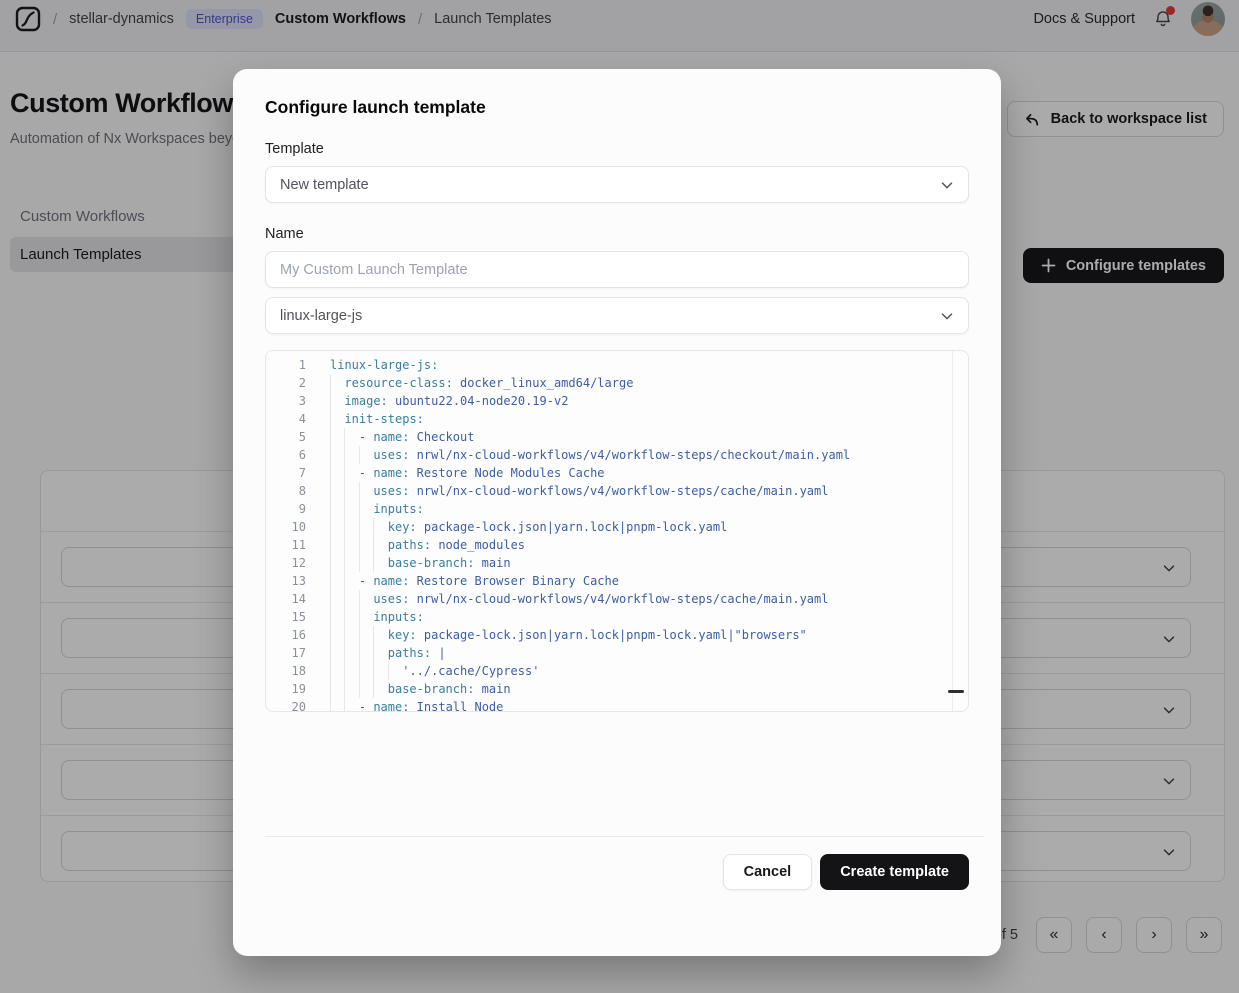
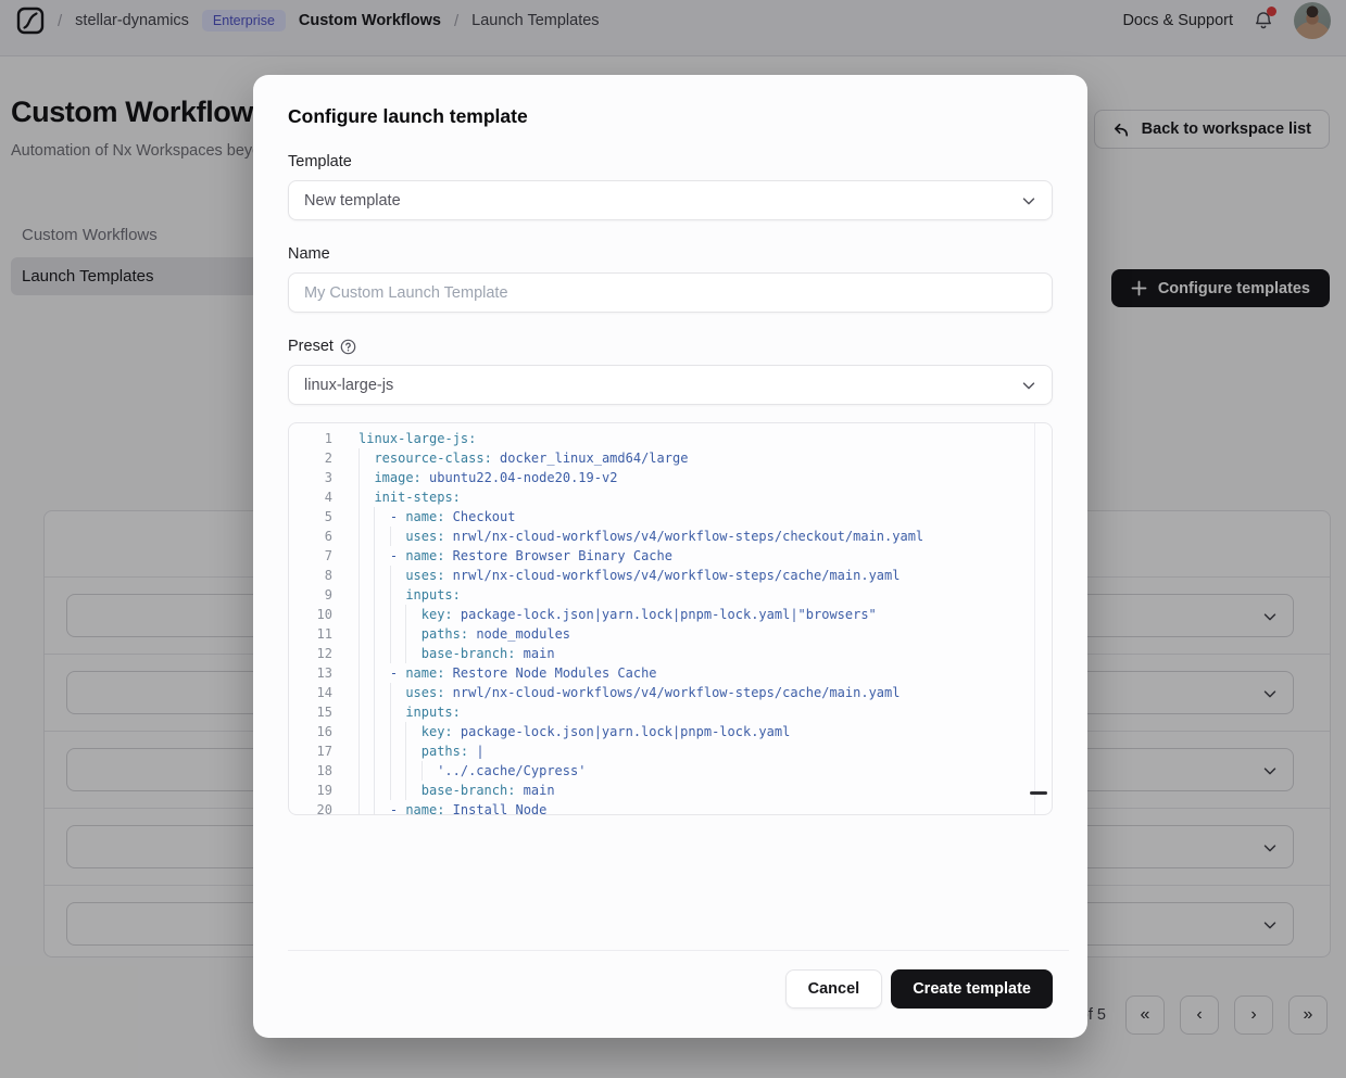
  /
  stellar-dynamics
  Enterprise
  Custom Workflows
  /
  Launch Templates
  Docs & Support
  Custom Workflow
  Automation of Nx Workspaces bey
  Custom Workflows
  Launch Templates
  Back to workspace list
  Configure templates
  «
  ‹
  ›
  »
  Configure launch template
  Template
  New template
  Name
  My Custom Launch Template
+ Preset
  linux-large-js
  1
  linux-large-js:
  2
  resource-class:
  docker_linux_amd64/large
  3
  image:
  ubuntu22.04-node20.19-v2
  4
  init-steps:
  5
  -
  name:
  Checkout
  6
  uses:
  nrwl/nx-cloud-workflows/v4/workflow-steps/checkout/main.yaml
  7
  -
  name:
- Restore Node Modules Cache
+ Restore Browser Binary Cache
  8
  uses:
  nrwl/nx-cloud-workflows/v4/workflow-steps/cache/main.yaml
  9
  inputs:
  10
  key:
- package-lock.json|yarn.lock|pnpm-lock.yaml
+ package-lock.json|yarn.lock|pnpm-lock.yaml|"browsers"
  11
  paths:
  node_modules
  12
  base-branch:
  main
  13
  -
  name:
- Restore Browser Binary Cache
+ Restore Node Modules Cache
  14
  uses:
  nrwl/nx-cloud-workflows/v4/workflow-steps/cache/main.yaml
  15
  inputs:
  16
  key:
- package-lock.json|yarn.lock|pnpm-lock.yaml|"browsers"
+ package-lock.json|yarn.lock|pnpm-lock.yaml
  17
  paths:
  |
  18
  '../.cache/Cypress'
  19
  base-branch:
  main
  20
  -
  name:
  Install Node
  Cancel
  Create template
